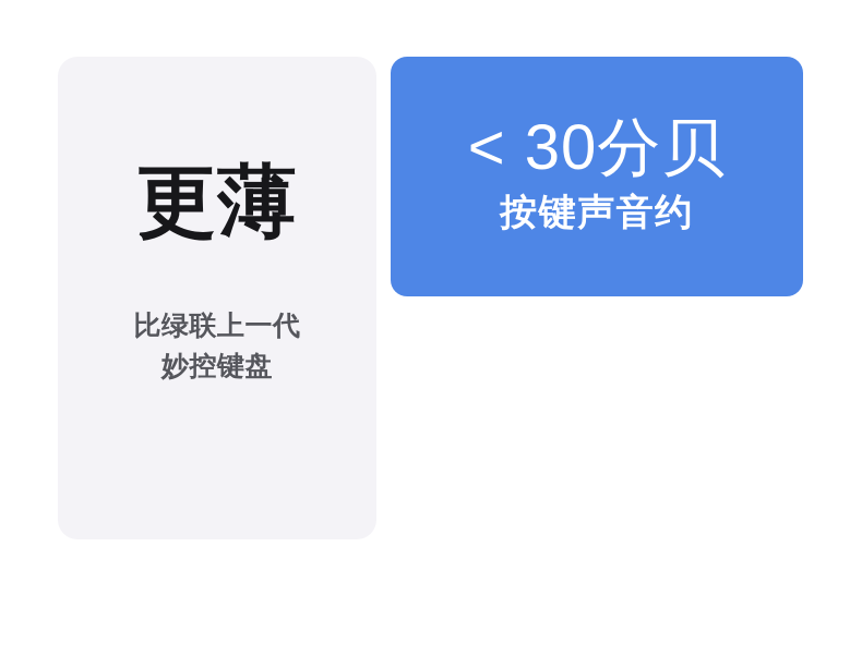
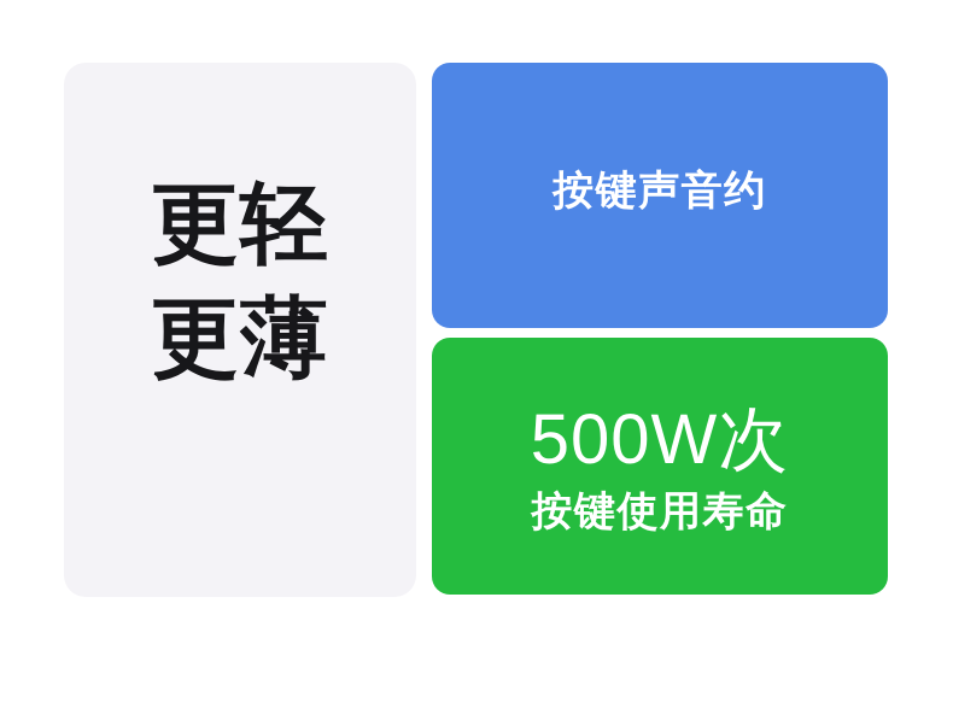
+ 更轻
  更薄
- 比绿联上一代
- 妙控键盘
- < 30分贝
  按键声音约
+ 500W次
+ 按键使用寿命
